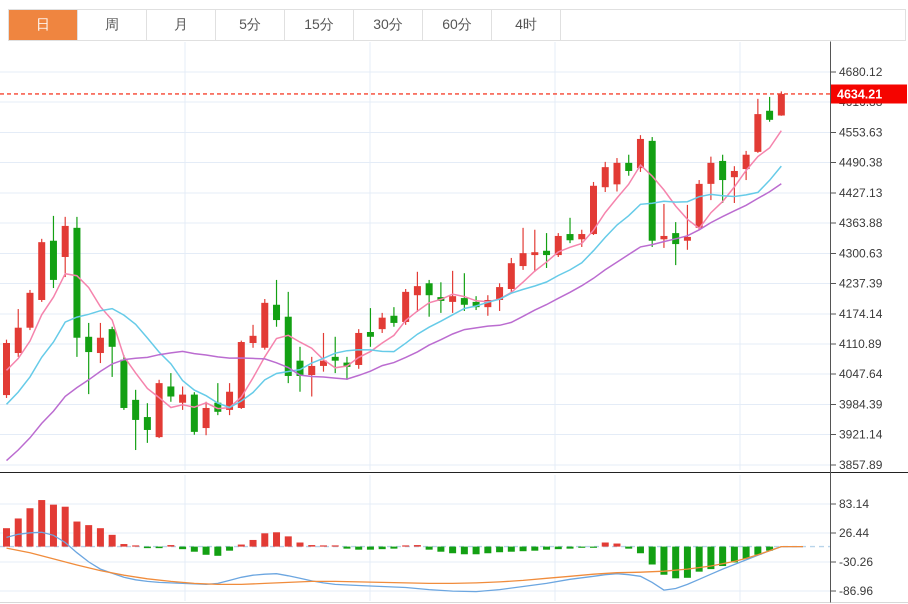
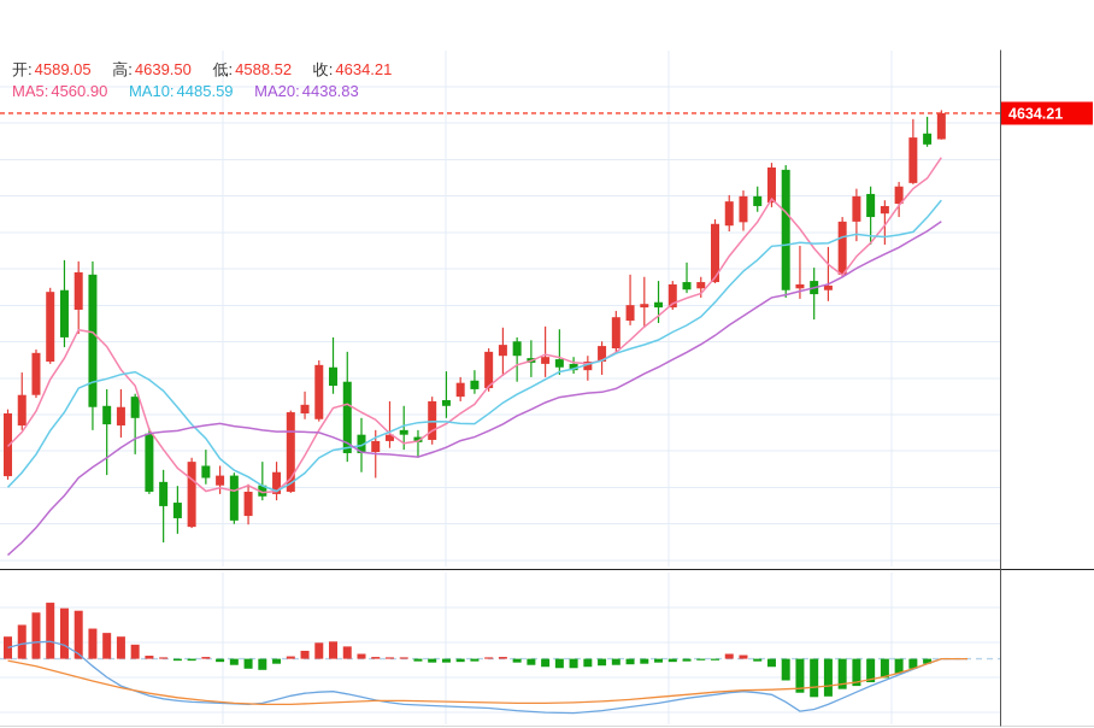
- 日
- 周
- 月
- 5分
- 15分
- 30分
- 60分
- 4时
- 4680.12
- 4553.63
- 4490.38
- 4427.13
- 4363.88
- 4300.63
- 4237.39
- 4174.14
- 4110.89
- 4047.64
- 3984.39
- 3921.14
- 3857.89
- 83.14
- 26.44
- -30.26
- -86.96
  4634.21
+ 开: 4589.05 高: 4639.50 低: 4588.52 收: 4634.21
+ MA5: 4560.90 MA10: 4485.59 MA20: 4438.83
